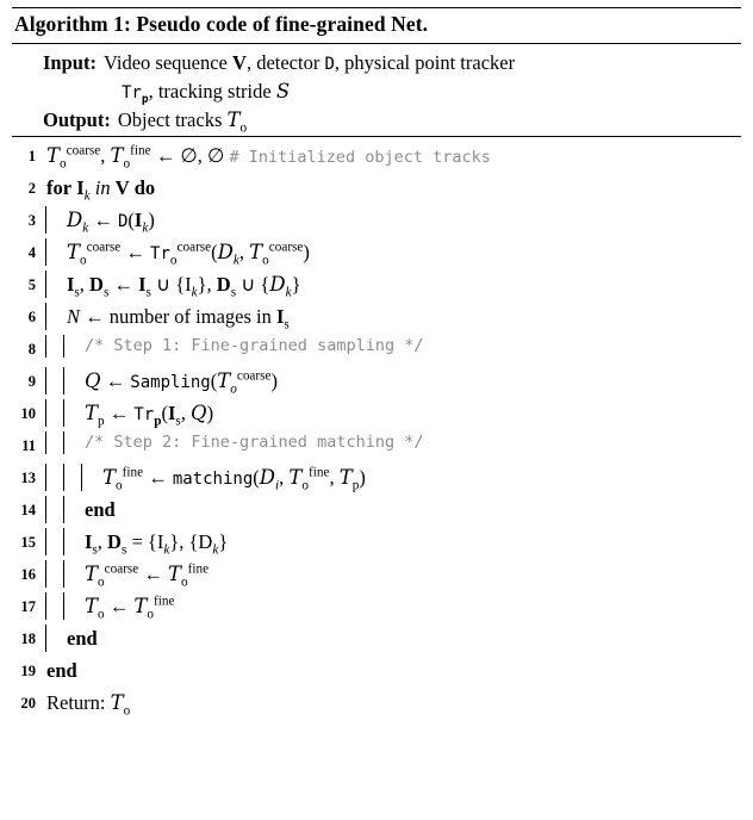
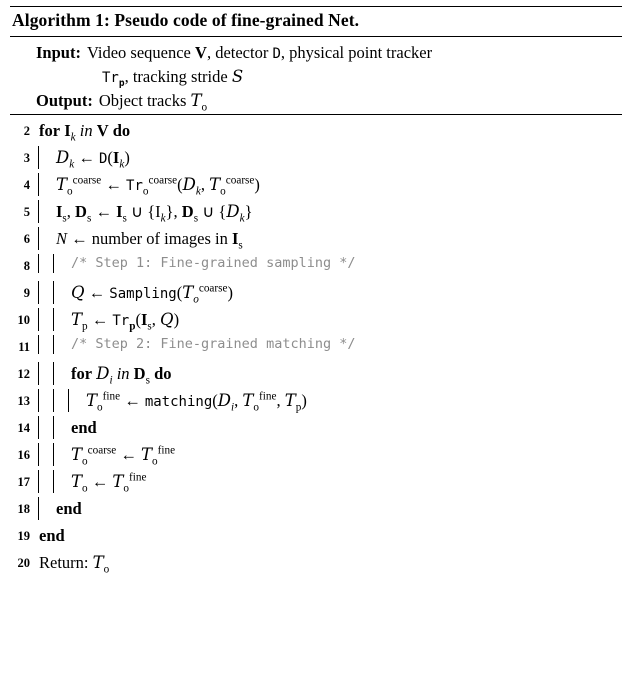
  Algorithm 1: Pseudo code of fine-grained Net.
  Input:
  Video sequence V, detector D, physical point tracker
  Trp, tracking stride S
  Output:
  Object tracks To
- 1
- Tocoarse, Tofine ← ∅, ∅ # Initialized object tracks
  2
  for Ik in V do
  3
  Dk ← D(Ik)
  4
  Tocoarse ← Trocoarse(Dk, Tocoarse)
  5
  Is, Ds ← Is ∪ {Ik}, Ds ∪ {Dk}
  6
  N ← number of images in Is
  8
  /* Step 1: Fine-grained sampling */
  9
  Q ← Sampling(Tocoarse)
  10
  Tp ← Trp(Is, Q)
  11
  /* Step 2: Fine-grained matching */
+ 12
+ for Di in Ds do
  13
  Tofine ← matching(Di, Tofine, Tp)
  14
  end
- 15
- Is, Ds = {Ik}, {Dk}
  16
  Tocoarse ← Tofine
  17
  To ← Tofine
  18
  end
  19
  end
  20
  Return: To
